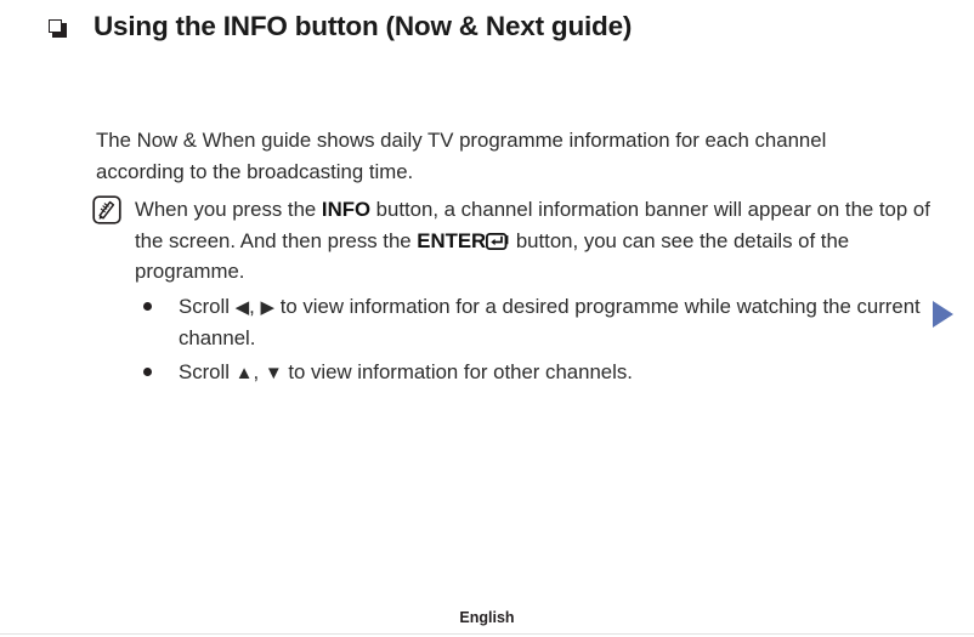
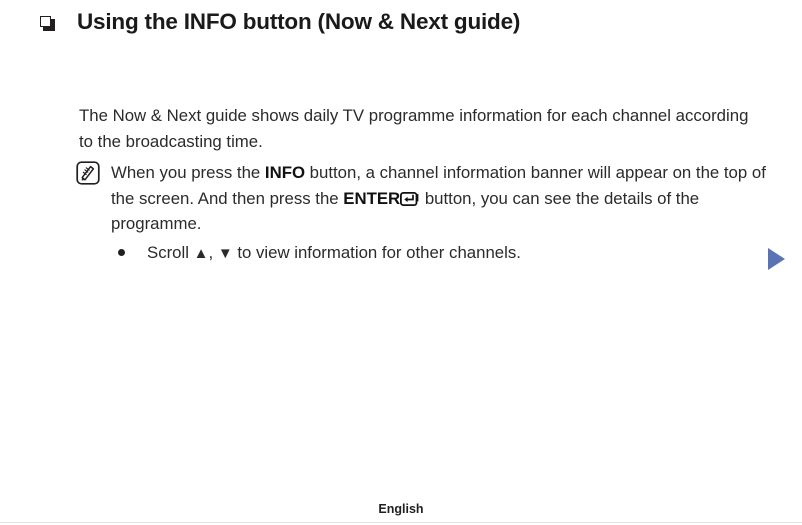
  Using the INFO button (Now & Next guide)
- The Now & When guide shows daily TV programme information for each channel according to the broadcasting time.
+ The Now & Next guide shows daily TV programme information for each channel according to the broadcasting time.
  When you press the INFO button, a channel information banner will appear on the top of the screen. And then press the ENTER button, you can see the details of the programme.
- Scroll ◀, ▶ to view information for a desired programme while watching the current channel.
  Scroll ▲, ▼ to view information for other channels.
  English
